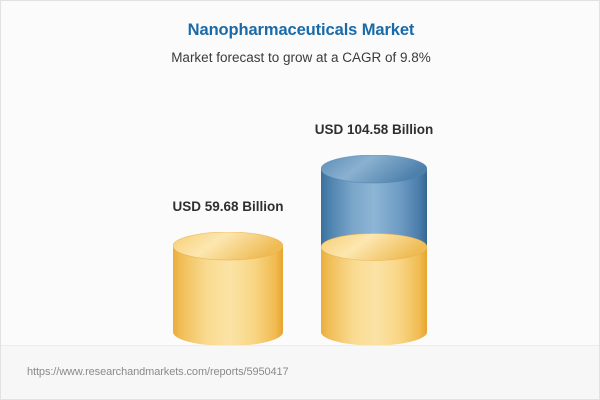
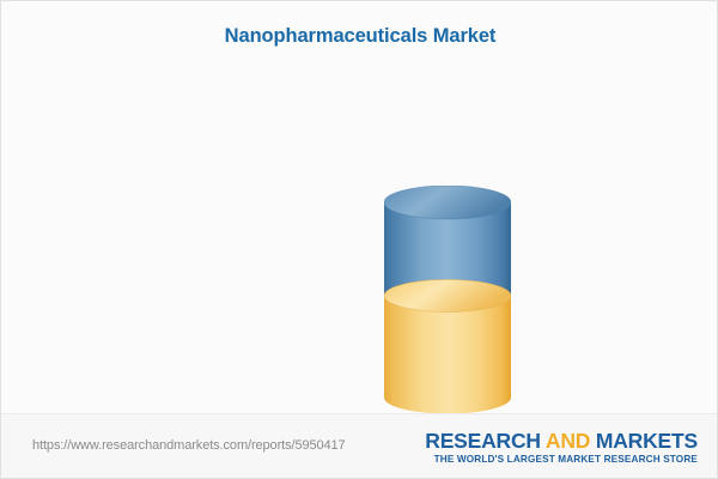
  Nanopharmaceuticals Market
- Market forecast to grow at a CAGR of 9.8%
- USD 59.68 Billion
- USD 104.58 Billion
  https://www.researchandmarkets.com/reports/5950417
+ RESEARCH AND MARKETS
+ THE WORLD'S LARGEST MARKET RESEARCH STORE
